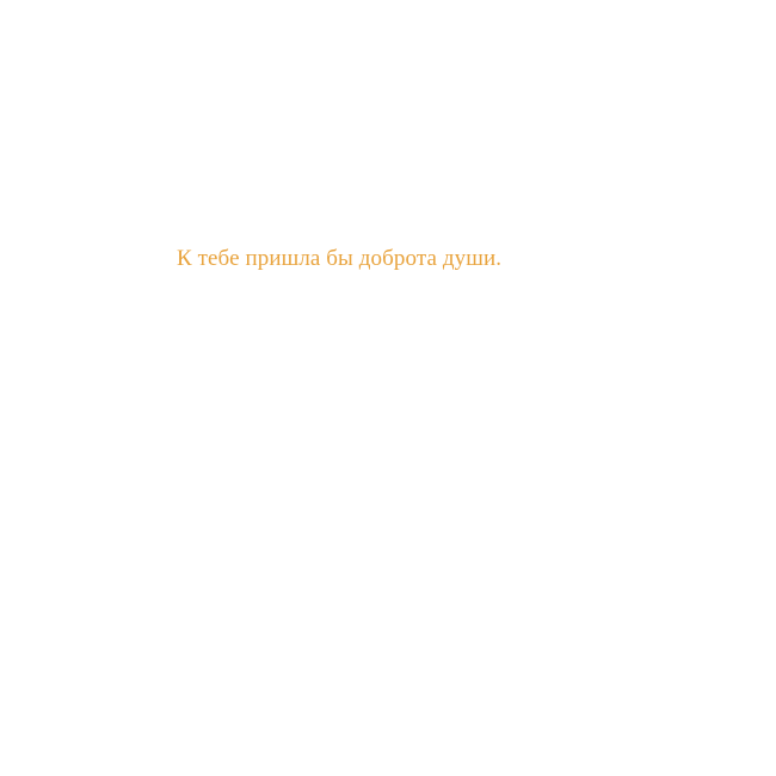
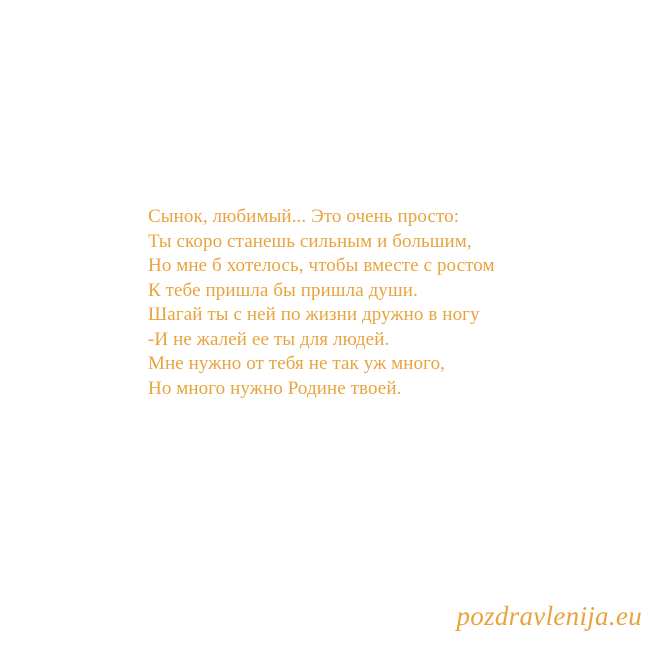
+ Сынок, любимый... Это очень просто:
+ Ты скоро станешь сильным и большим,
+ Но мне б хотелось, чтобы вместе с ростом
- К тебе пришла бы доброта души.
+ К тебе пришла бы пришла души.
+ Шагай ты с ней по жизни дружно в ногу
+ -И не жалей ее ты для людей.
+ Мне нужно от тебя не так уж много,
+ Но много нужно Родине твоей.
+ pozdravlenija.eu
